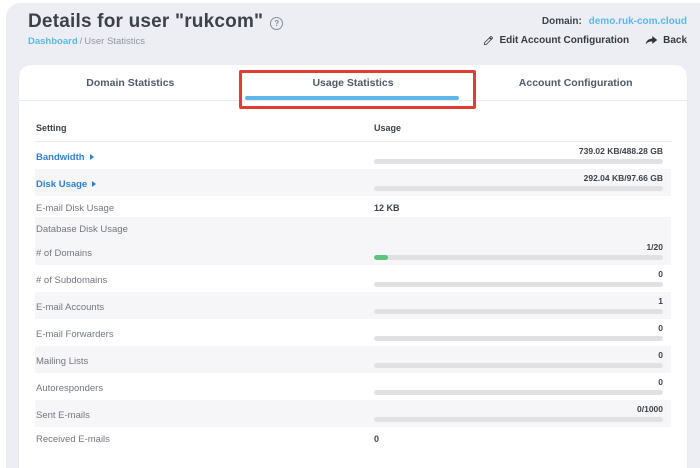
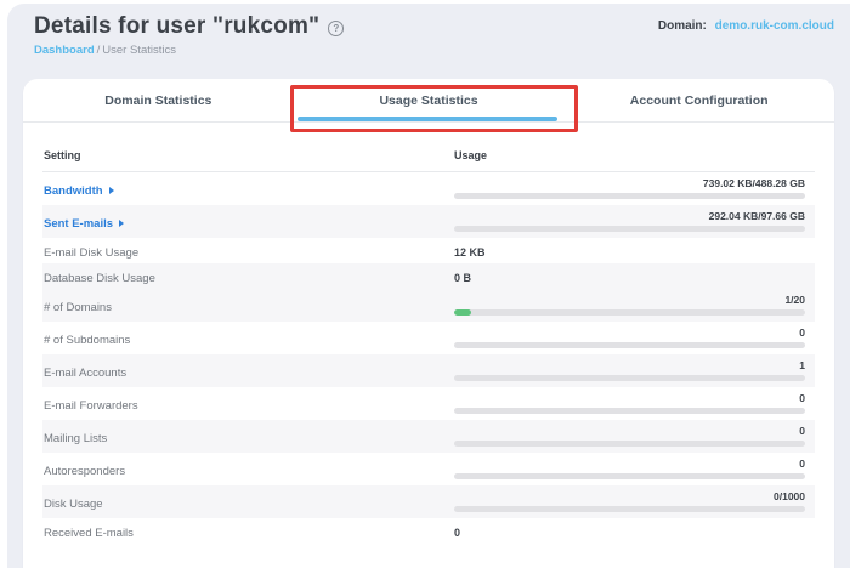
  Details for user "rukcom"
  ?
  Dashboard / User Statistics
  Domain: demo.ruk-com.cloud
- Edit Account Configuration
- Back
  Domain Statistics
  Usage Statistics
  Account Configuration
  Setting
  Usage
  Bandwidth
  739.02 KB/488.28 GB
- Disk Usage
+ Sent E-mails
  292.04 KB/97.66 GB
  E-mail Disk Usage
  12 KB
  Database Disk Usage
+ 0 B
  # of Domains
  1/20
  # of Subdomains
  0
  E-mail Accounts
  1
  E-mail Forwarders
  0
  Mailing Lists
  0
  Autoresponders
  0
- Sent E-mails
+ Disk Usage
  0/1000
  Received E-mails
  0
